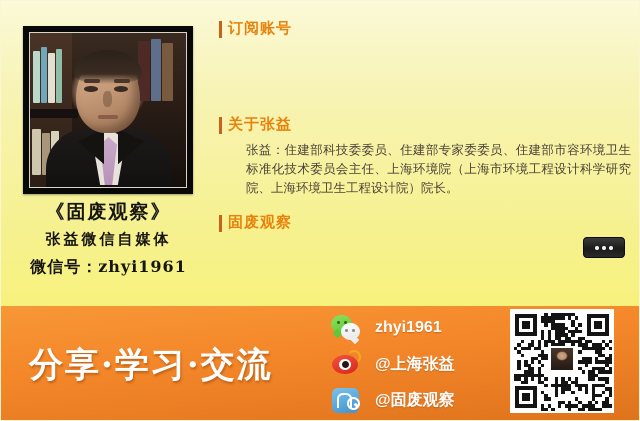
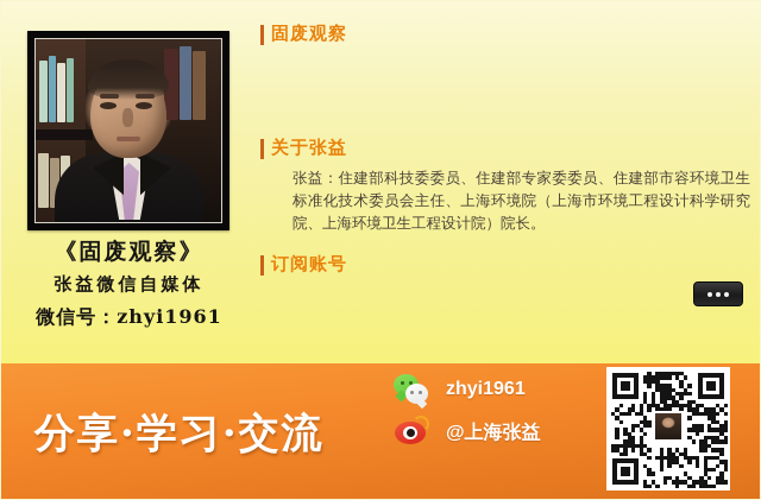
  《固废观察》
  张益微信自媒体
  微信号：zhyi1961
- 订阅账号
+ 固废观察
  关于张益
  张益：住建部科技委委员、住建部专家委委员、住建部市容环境卫生标准化技术委员会主任、上海环境院（上海市环境工程设计科学研究院、上海环境卫生工程设计院）院长。
- 固废观察
+ 订阅账号
  分享·学习·交流
  zhyi1961
  @上海张益
- @固废观察
